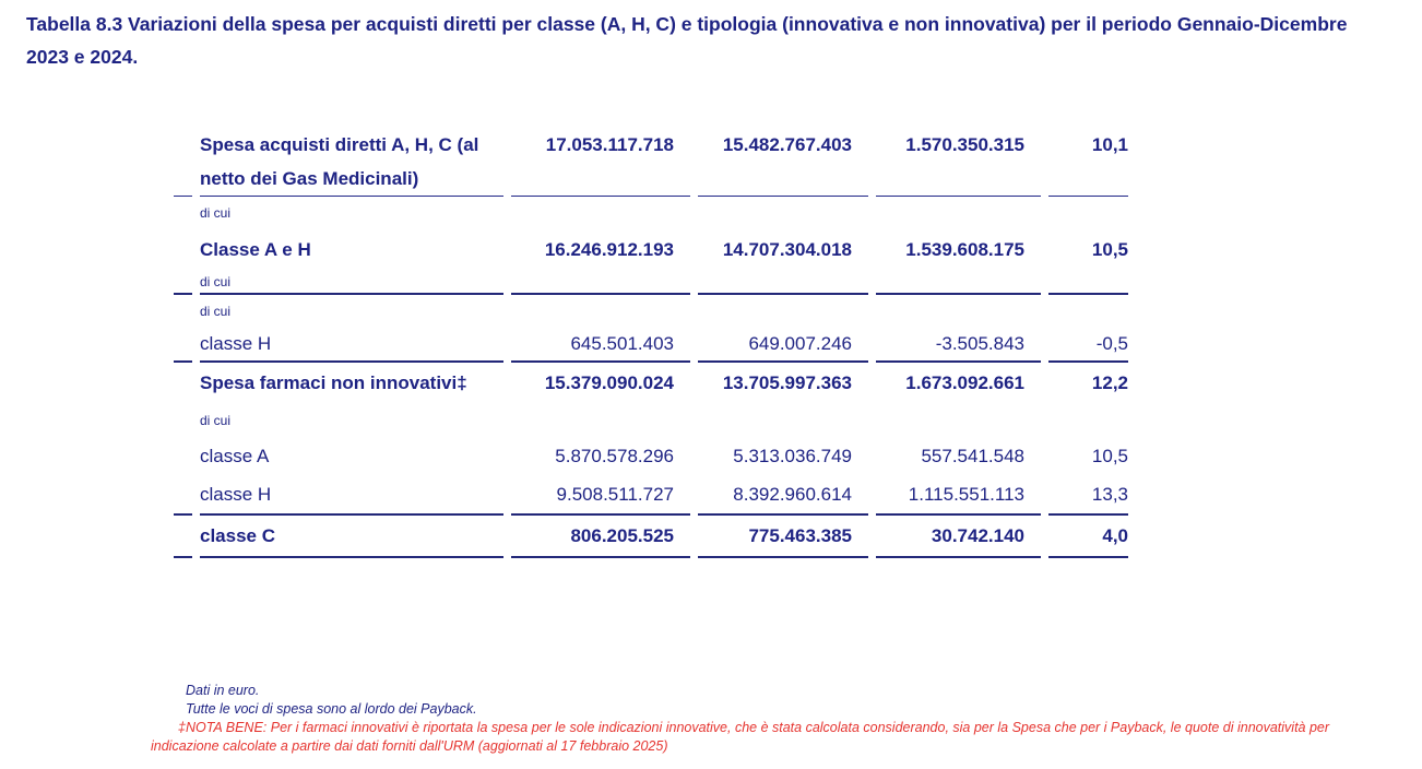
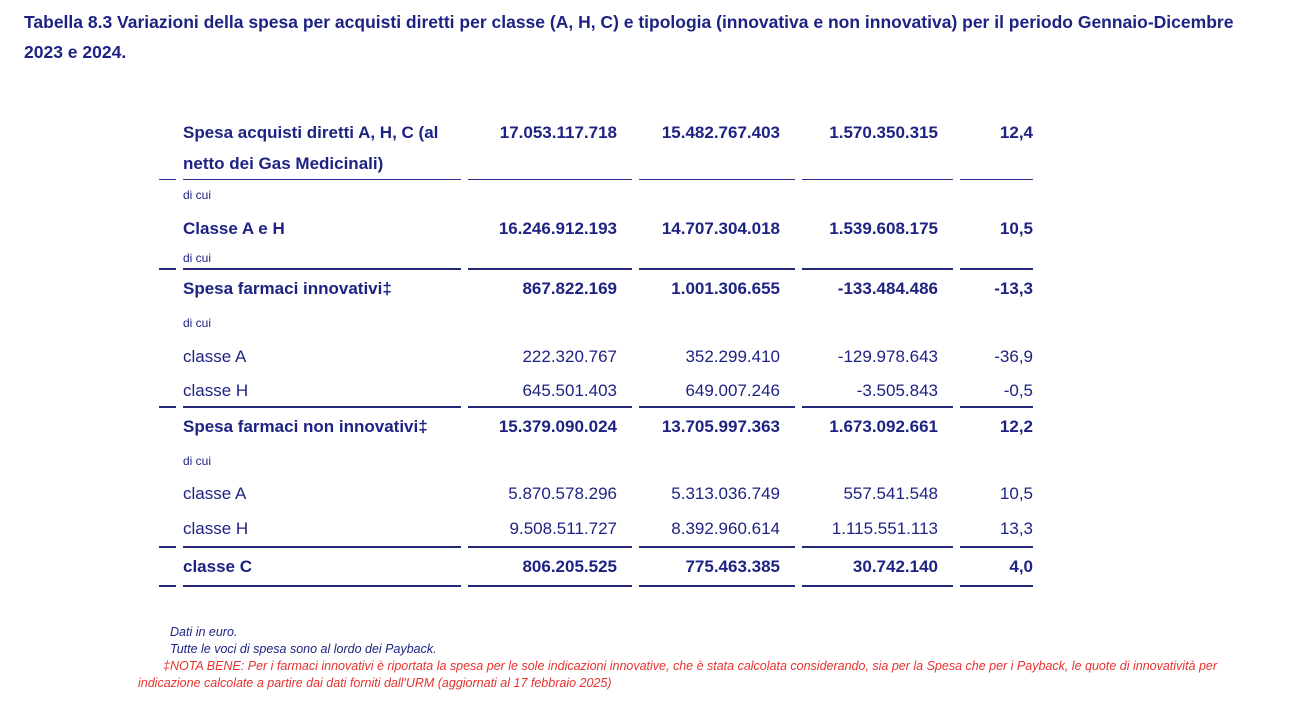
  Tabella 8.3 Variazioni della spesa per acquisti diretti per classe (A, H, C) e tipologia (innovativa e non innovativa) per il periodo Gennaio-Dicembre
  2023 e 2024.
- 	Spesa acquisti diretti A, H, C (al netto dei Gas Medicinali)	17.053.117.718	15.482.767.403	1.570.350.315	10,1
+ 	Spesa acquisti diretti A, H, C (al netto dei Gas Medicinali)	17.053.117.718	15.482.767.403	1.570.350.315	12,4
  	di cui
  	Classe A e H	16.246.912.193	14.707.304.018	1.539.608.175	10,5
  	di cui
+ 	Spesa farmaci innovativi‡	867.822.169	1.001.306.655	-133.484.486	-13,3
  	di cui
+ 	classe A	222.320.767	352.299.410	-129.978.643	-36,9
  	classe H	645.501.403	649.007.246	-3.505.843	-0,5
  	Spesa farmaci non innovativi‡	15.379.090.024	13.705.997.363	1.673.092.661	12,2
  	di cui
  	classe A	5.870.578.296	5.313.036.749	557.541.548	10,5
  	classe H	9.508.511.727	8.392.960.614	1.115.551.113	13,3
  	classe C	806.205.525	775.463.385	30.742.140	4,0
  Dati in euro.
  Tutte le voci di spesa sono al lordo dei Payback.
  ‡NOTA BENE: Per i farmaci innovativi è riportata la spesa per le sole indicazioni innovative, che è stata calcolata considerando, sia per la Spesa che per i Payback, le quote di innovatività per
  indicazione calcolate a partire dai dati forniti dall'URM (aggiornati al 17 febbraio 2025)
